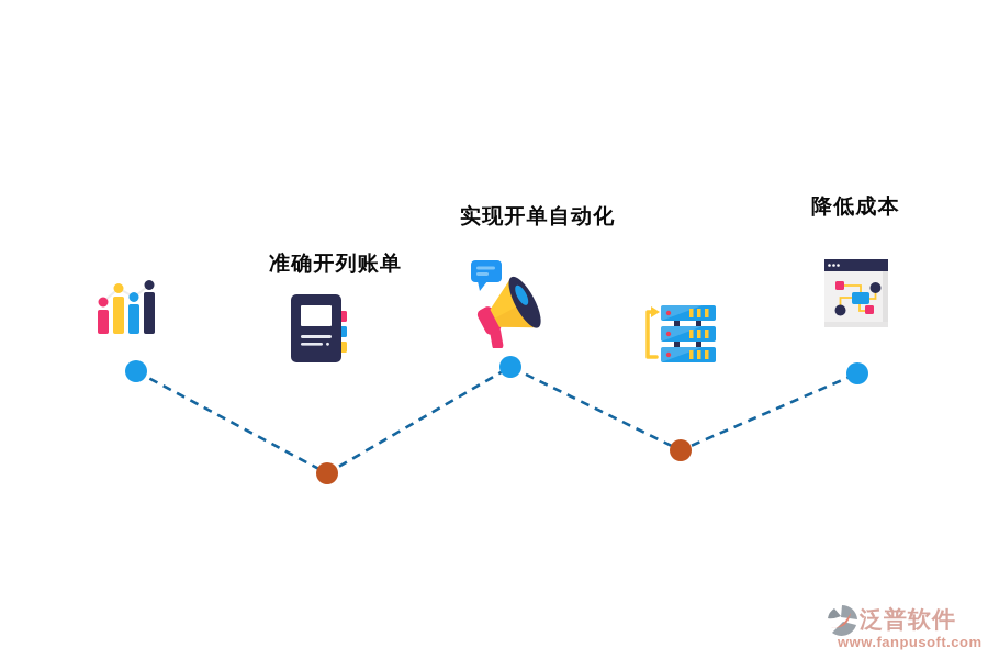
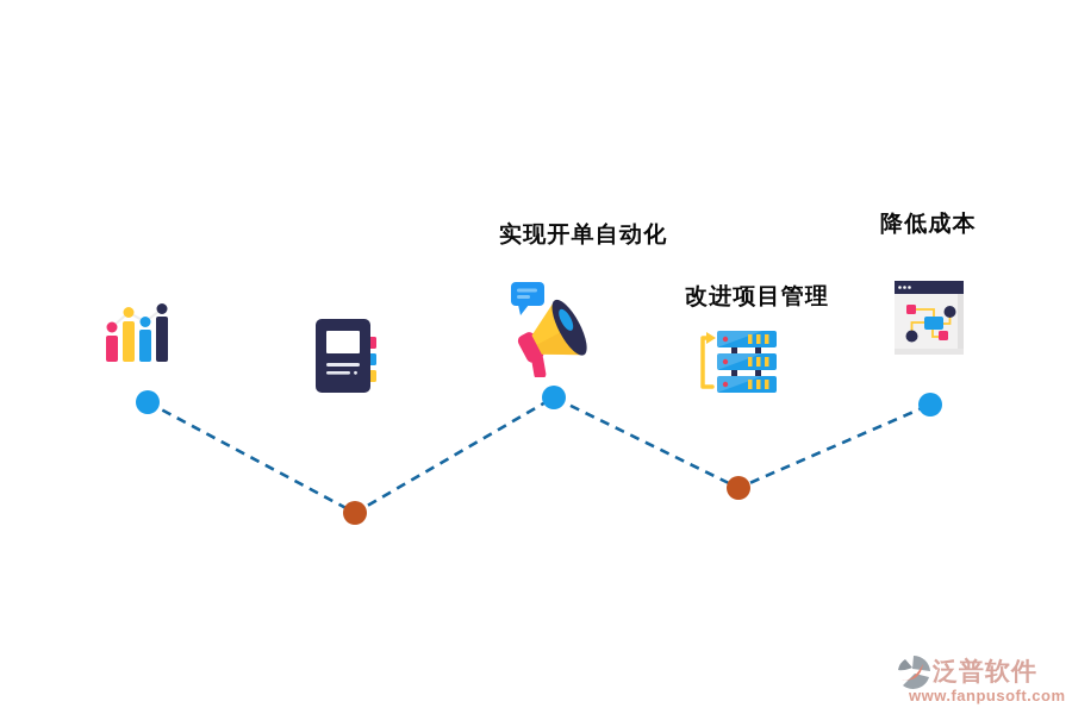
- 准确开列账单
  实现开单自动化
+ 改进项目管理
  降低成本
  泛普软件
  www.fanpusoft.com
